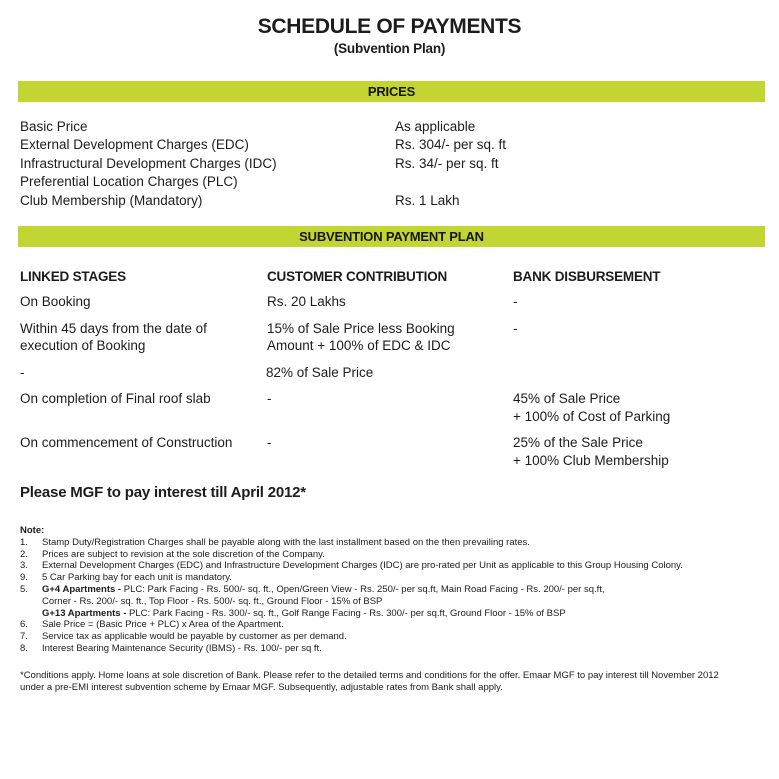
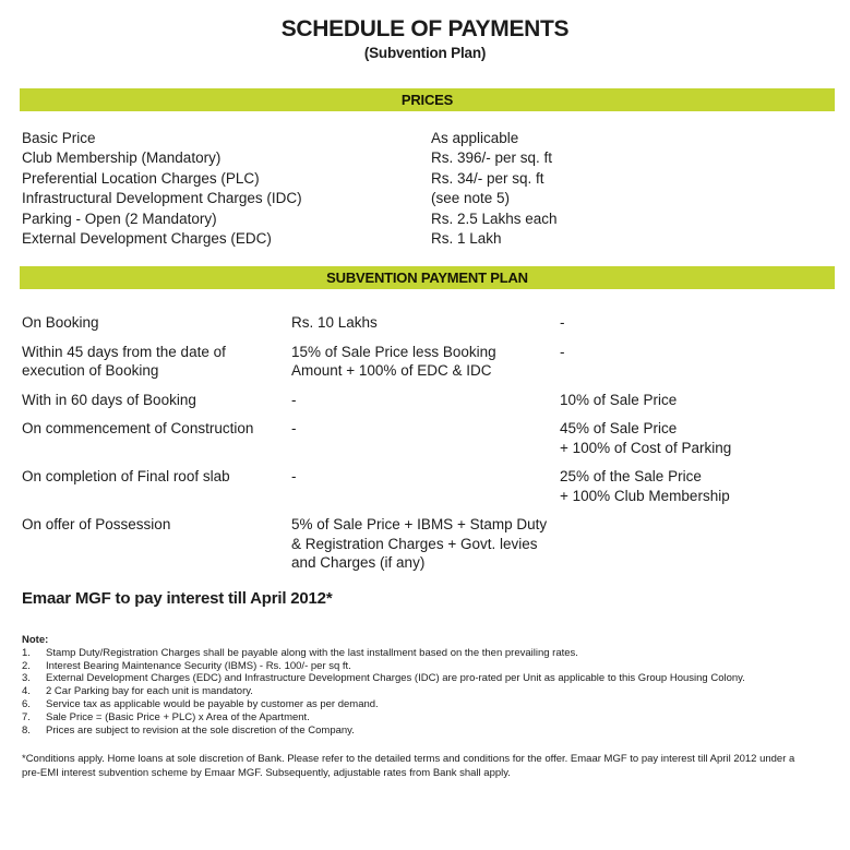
  SCHEDULE OF PAYMENTS
  (Subvention Plan)
  PRICES
  Basic Price
  As applicable
- External Development Charges (EDC)
+ Club Membership (Mandatory)
- Rs. 304/- per sq. ft
+ Rs. 396/- per sq. ft
- Infrastructural Development Charges (IDC)
+ Preferential Location Charges (PLC)
  Rs. 34/- per sq. ft
- Preferential Location Charges (PLC)
+ Infrastructural Development Charges (IDC)
+ (see note 5)
+ Parking - Open (2 Mandatory)
+ Rs. 2.5 Lakhs each
- Club Membership (Mandatory)
+ External Development Charges (EDC)
  Rs. 1 Lakh
  SUBVENTION PAYMENT PLAN
- LINKED STAGES
- CUSTOMER CONTRIBUTION
- BANK DISBURSEMENT
  On Booking
- Rs. 20 Lakhs
+ Rs. 10 Lakhs
  -
  Within 45 days from the date of
  execution of Booking
  15% of Sale Price less Booking
  Amount + 100% of EDC & IDC
  -
+ With in 60 days of Booking
  -
- 82% of Sale Price
+ 10% of Sale Price
- On completion of Final roof slab
+ On commencement of Construction
  -
  45% of Sale Price
  + 100% of Cost of Parking
- On commencement of Construction
+ On completion of Final roof slab
  -
  25% of the Sale Price
  + 100% Club Membership
+ On offer of Possession
+ 5% of Sale Price + IBMS + Stamp Duty
+ & Registration Charges + Govt. levies
+ and Charges (if any)
- Please MGF to pay interest till April 2012*
+ Emaar MGF to pay interest till April 2012*
  Note:
  1.
  Stamp Duty/Registration Charges shall be payable along with the last installment based on the then prevailing rates.
  2.
- Prices are subject to revision at the sole discretion of the Company.
+ Interest Bearing Maintenance Security (IBMS) - Rs. 100/- per sq ft.
  3.
  External Development Charges (EDC) and Infrastructure Development Charges (IDC) are pro-rated per Unit as applicable to this Group Housing Colony.
- 9.
+ 4.
- 5 Car Parking bay for each unit is mandatory.
+ 2 Car Parking bay for each unit is mandatory.
- 5.
- G+4 Apartments - PLC: Park Facing - Rs. 500/- sq. ft., Open/Green View - Rs. 250/- per sq.ft, Main Road Facing - Rs. 200/- per sq.ft,
- Corner - Rs. 200/- sq. ft., Top Floor - Rs. 500/- sq. ft., Ground Floor - 15% of BSP
- G+13 Apartments - PLC: Park Facing - Rs. 300/- sq. ft., Golf Range Facing - Rs. 300/- per sq.ft, Ground Floor - 15% of BSP
  6.
- Sale Price = (Basic Price + PLC) x Area of the Apartment.
+ Service tax as applicable would be payable by customer as per demand.
  7.
- Service tax as applicable would be payable by customer as per demand.
+ Sale Price = (Basic Price + PLC) x Area of the Apartment.
  8.
- Interest Bearing Maintenance Security (IBMS) - Rs. 100/- per sq ft.
+ Prices are subject to revision at the sole discretion of the Company.
- *Conditions apply. Home loans at sole discretion of Bank. Please refer to the detailed terms and conditions for the offer. Emaar MGF to pay interest till November 2012 under a pre-EMI interest subvention scheme by Emaar MGF. Subsequently, adjustable rates from Bank shall apply.
+ *Conditions apply. Home loans at sole discretion of Bank. Please refer to the detailed terms and conditions for the offer. Emaar MGF to pay interest till April 2012 under a pre-EMI interest subvention scheme by Emaar MGF. Subsequently, adjustable rates from Bank shall apply.
